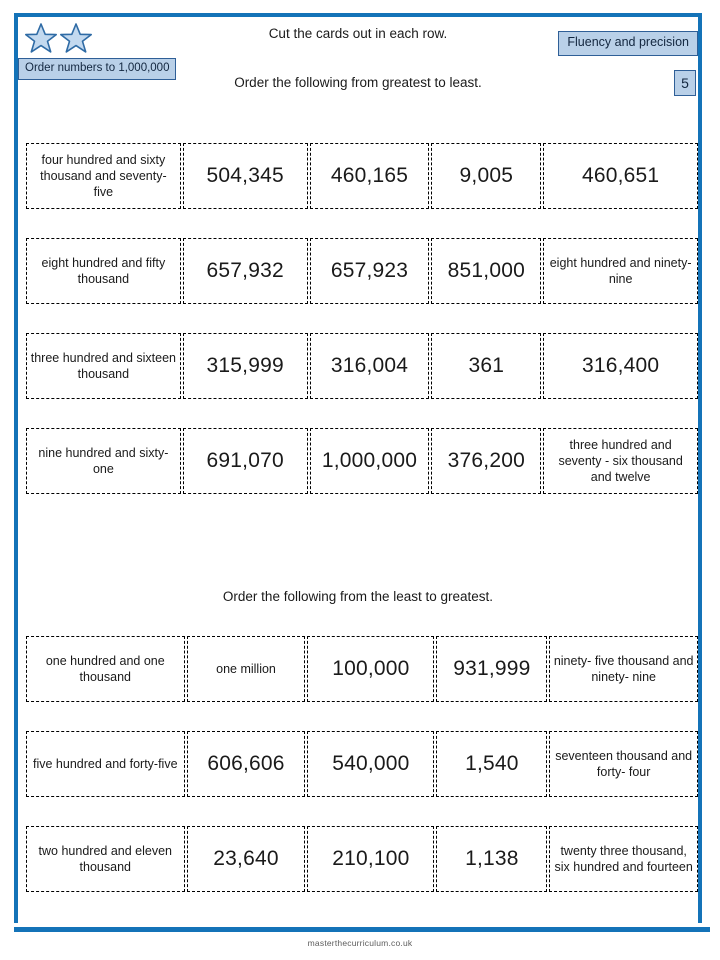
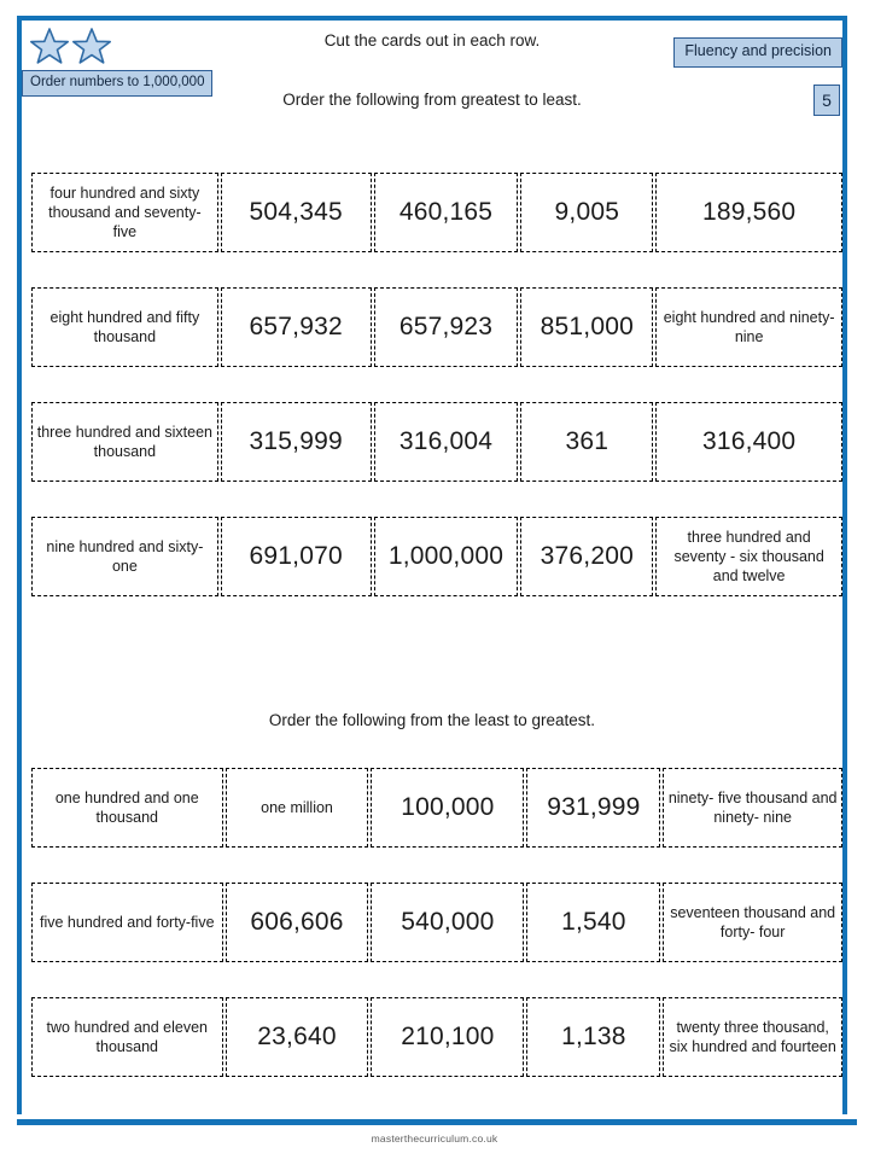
  Order numbers to 1,000,000
  Cut the cards out in each row.
  Order the following from greatest to least.
  Fluency and precision
  5
  four hundred and sixty thousand and seventy- five
  504,345
  460,165
  9,005
- 460,651
+ 189,560
  eight hundred and fifty thousand
  657,932
  657,923
  851,000
  eight hundred and ninety-nine
  three hundred and sixteen thousand
  315,999
  316,004
  361
  316,400
  nine hundred and sixty- one
  691,070
  1,000,000
  376,200
  three hundred and seventy - six thousand and twelve
  Order the following from the least to greatest.
  one hundred and one thousand
  one million
  100,000
  931,999
  ninety- five thousand and ninety- nine
  five hundred and forty-five
  606,606
  540,000
  1,540
  seventeen thousand and forty- four
  two hundred and eleven thousand
  23,640
  210,100
  1,138
  twenty three thousand, six hundred and fourteen
  masterthecurriculum.co.uk
